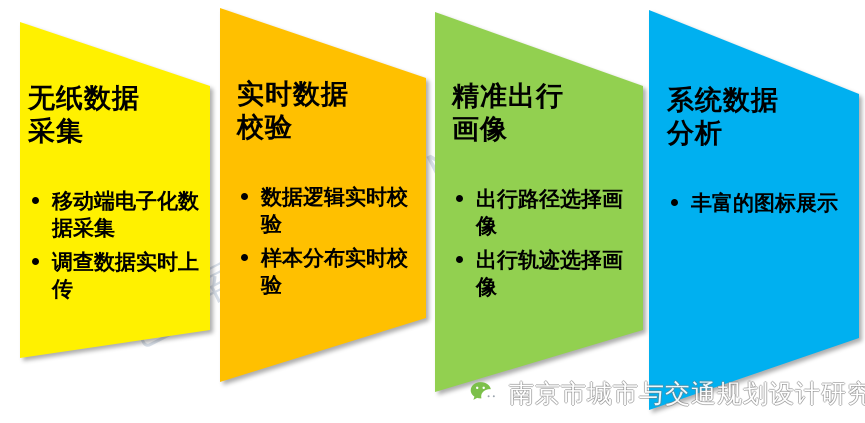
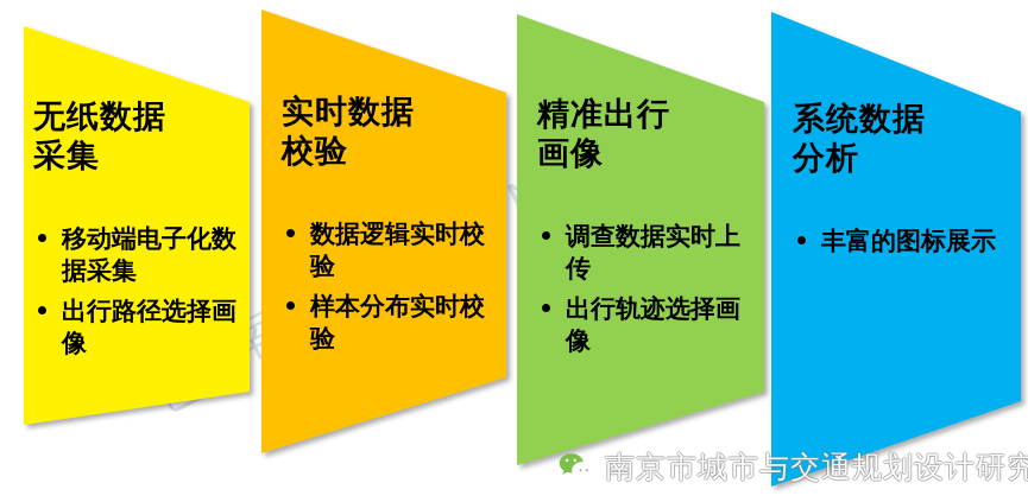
  无纸数据
  采集
  移动端电子化数据采集
- 调查数据实时上传
+ 出行路径选择画像
  实时数据
  校验
  数据逻辑实时校验
  样本分布实时校验
  精准出行
  画像
- 出行路径选择画像
+ 调查数据实时上传
  出行轨迹选择画像
  系统数据
  分析
  丰富的图标展示
  南京市城市与交通规划设计研究
